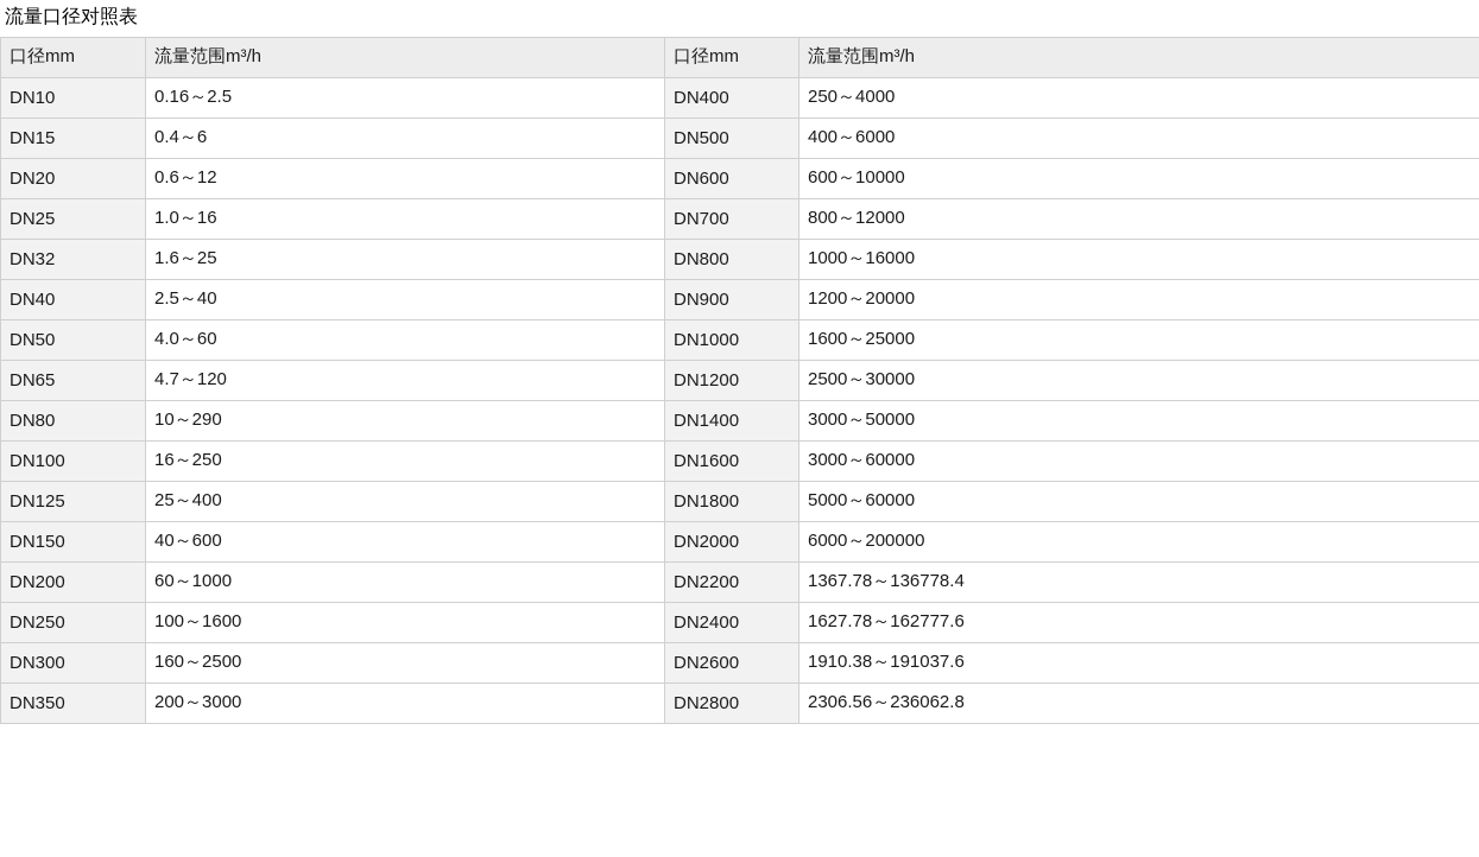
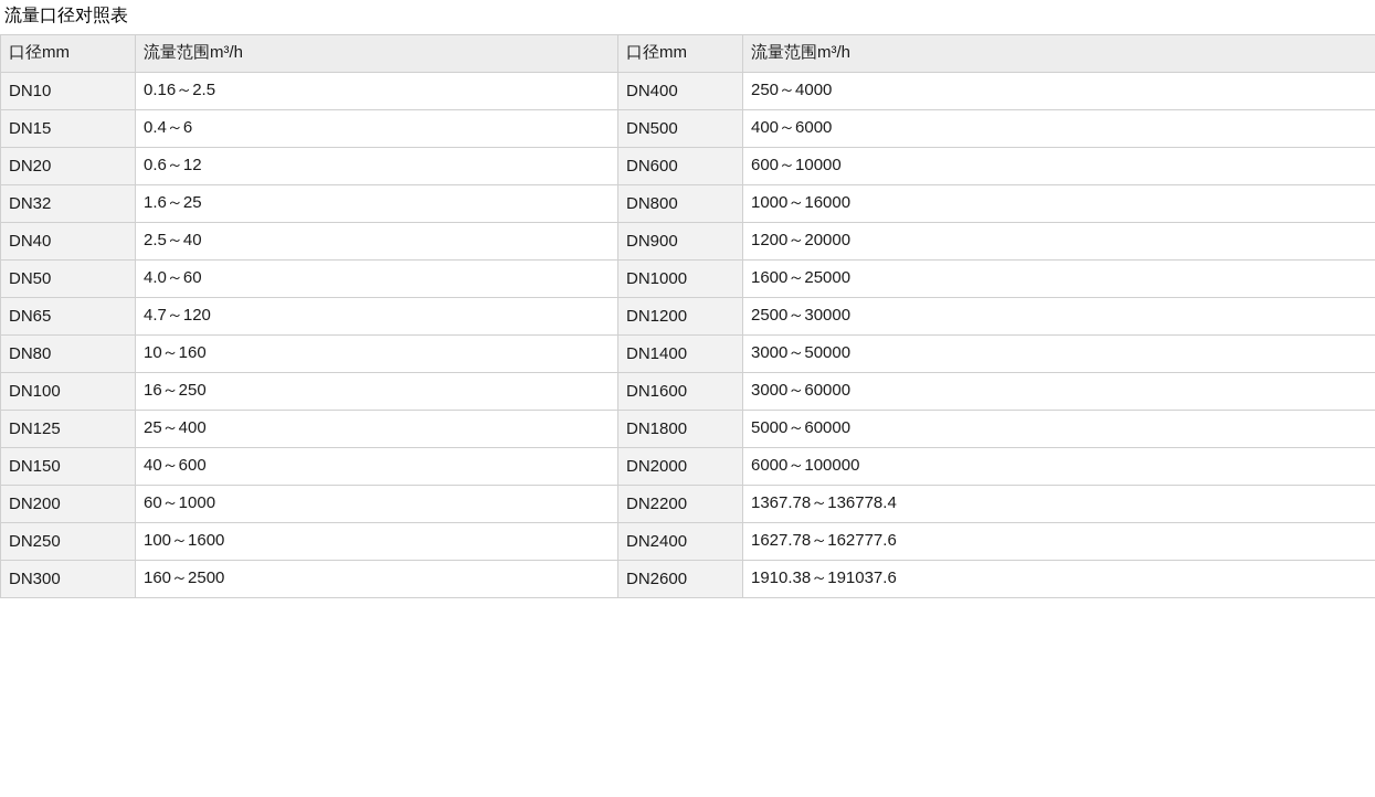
  流量口径对照表
  口径mm	流量范围m³/h	口径mm	流量范围m³/h
  DN10	0.16～2.5	DN400	250～4000
  DN15	0.4～6	DN500	400～6000
  DN20	0.6～12	DN600	600～10000
- DN25	1.0～16	DN700	800～12000
  DN32	1.6～25	DN800	1000～16000
  DN40	2.5～40	DN900	1200～20000
  DN50	4.0～60	DN1000	1600～25000
  DN65	4.7～120	DN1200	2500～30000
- DN80	10～290	DN1400	3000～50000
+ DN80	10～160	DN1400	3000～50000
  DN100	16～250	DN1600	3000～60000
  DN125	25～400	DN1800	5000～60000
- DN150	40～600	DN2000	6000～200000
+ DN150	40～600	DN2000	6000～100000
  DN200	60～1000	DN2200	1367.78～136778.4
  DN250	100～1600	DN2400	1627.78～162777.6
  DN300	160～2500	DN2600	1910.38～191037.6
- DN350	200～3000	DN2800	2306.56～236062.8
